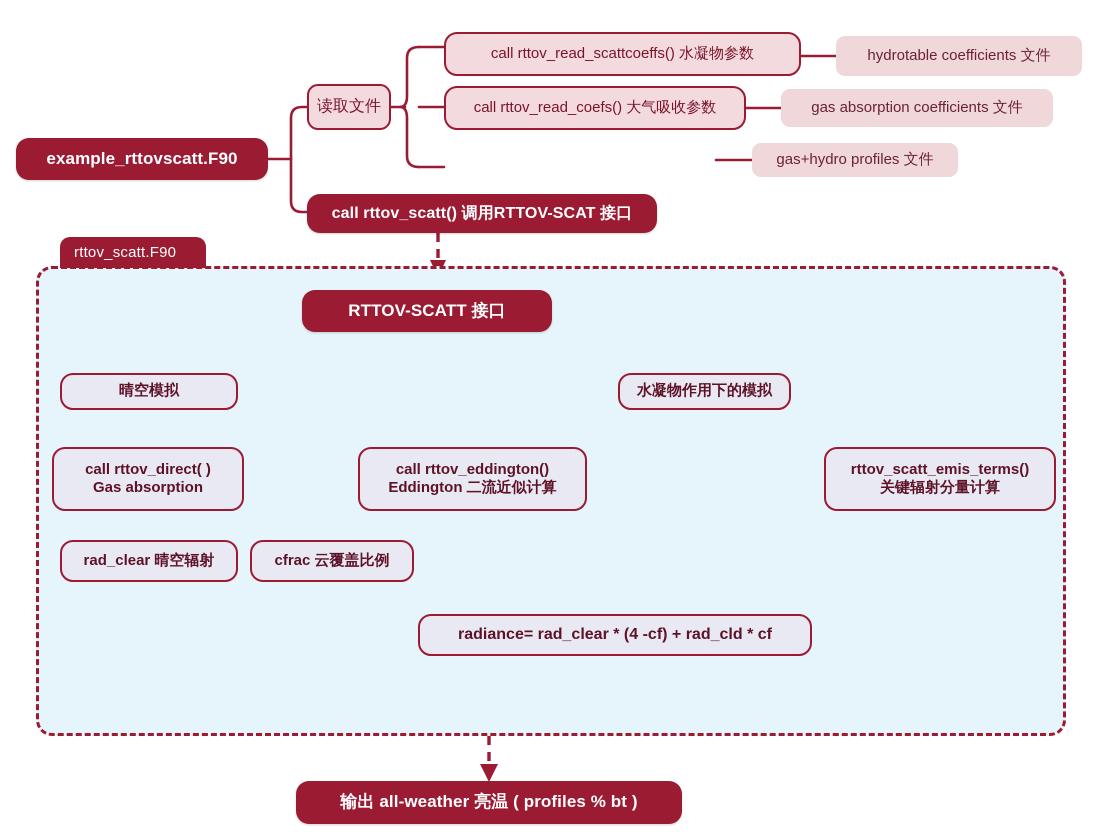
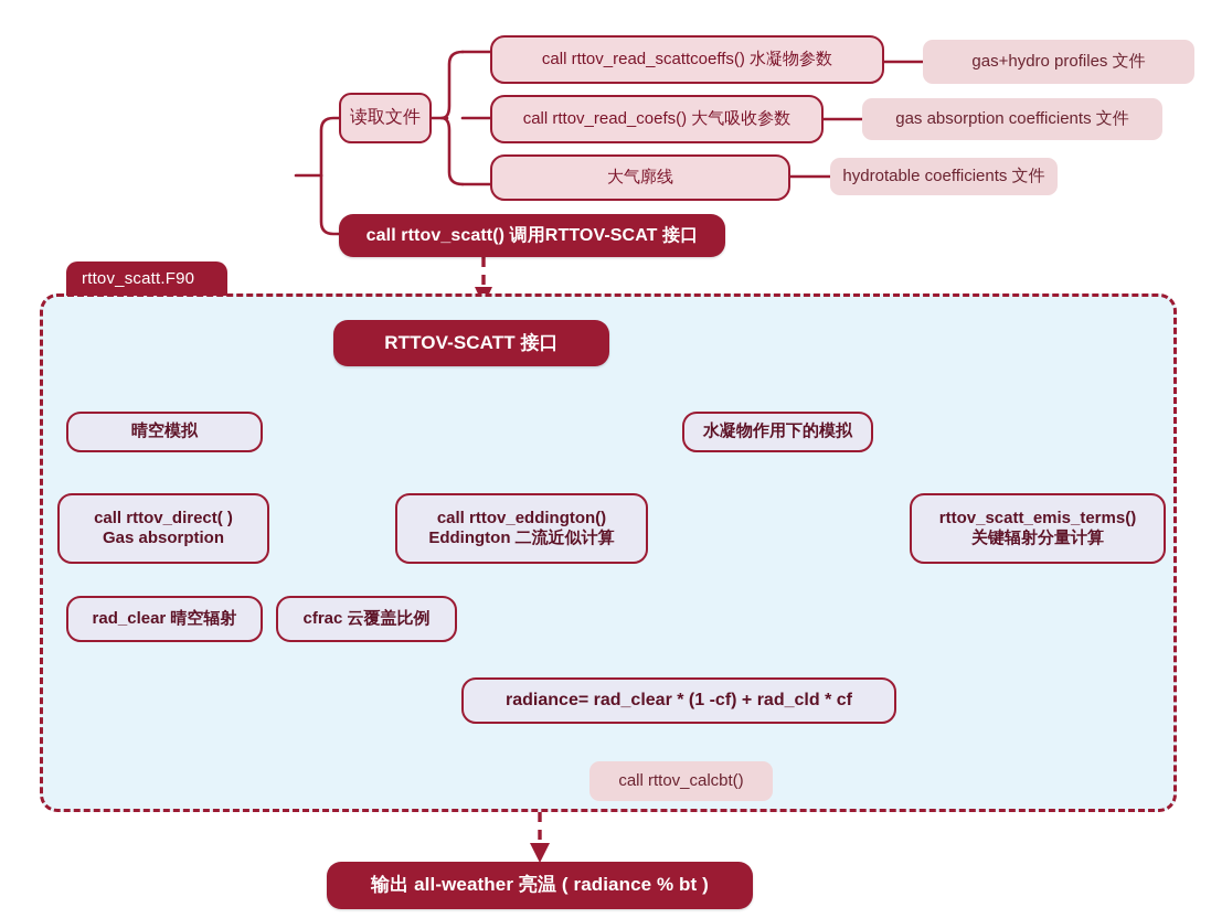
- example_rttovscatt.F90
  读取文件
  call rttov_read_scattcoeffs() 水凝物参数
  call rttov_read_coefs() 大气吸收参数
+ 大气廓线
- hydrotable coefficients 文件
+ gas+hydro profiles 文件
  gas absorption coefficients 文件
- gas+hydro profiles 文件
+ hydrotable coefficients 文件
  call rttov_scatt() 调用RTTOV-SCAT 接口
  rttov_scatt.F90
  RTTOV-SCATT 接口
  晴空模拟
  水凝物作用下的模拟
  call rttov_direct( )
  Gas absorption
  call rttov_eddington()
  Eddington 二流近似计算
  rttov_scatt_emis_terms()
  关键辐射分量计算
  rad_clear 晴空辐射
  cfrac 云覆盖比例
- radiance= rad_clear * (4 -cf) + rad_cld * cf
+ radiance= rad_clear * (1 -cf) + rad_cld * cf
+ call rttov_calcbt()
- 输出 all-weather 亮温 ( profiles % bt )
+ 输出 all-weather 亮温 ( radiance % bt )
